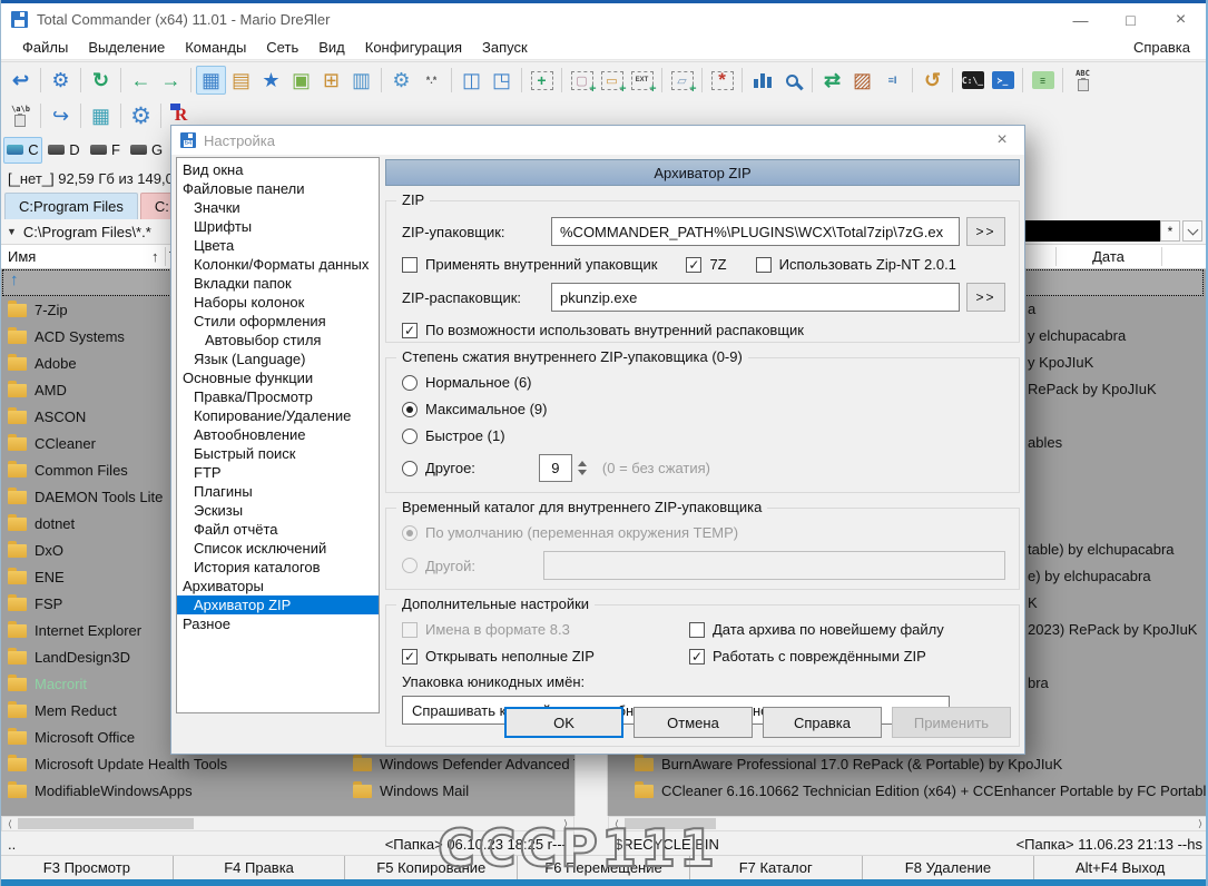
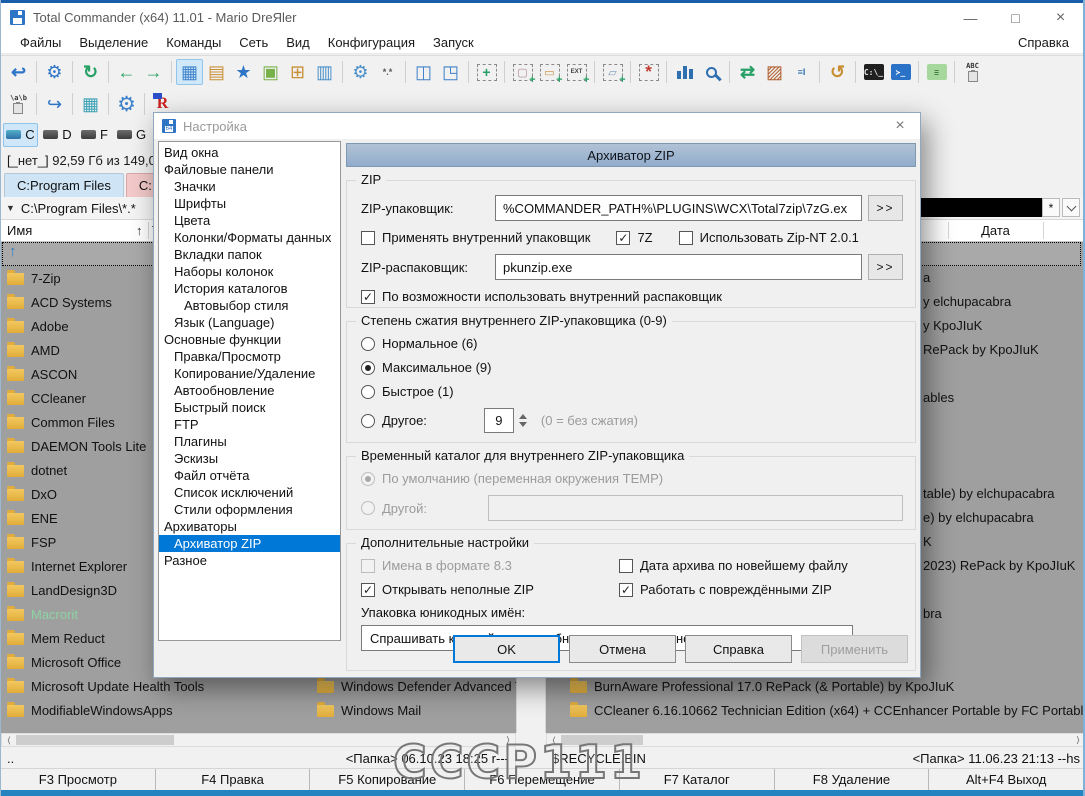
  Total Commander (x64) 11.01 - Mario DreЯler
  —
  □
  ×
  Файлы
  Выделение
  Команды
  Сеть
  Вид
  Конфигурация
  Запуск
  Справка
  ↩
  ⚙
  ↻
  ←
  →
  ▦
  ▤
  ★
  ▣
  ⊞
  ▥
  ⚙
  *.*
  ◫
  ◳
  +
  ▢
  +
  ▭
  +
  +
  ▱
  +
  *
  ⇄
  ▨
  ≡I
  ↺
  C:\_
  ≻_
  ≡
  ABC
  \a\b
  ↪
  ▦
  ⚙
  R
  C
  D
  F
  G
  [_нет_] 92,59 Гб из 149,
  C:Program Files
  C:
  ▼
  C:\Program Files\*.*
  *
  Имя
  ↑
  Дата
  ↑
  7-Zip
  ACD Systems
  Adobe
  AMD
  ASCON
  CCleaner
  Common Files
  DAEMON Tools Lite
  dotnet
  DxO
  ENE
  FSP
  Internet Explorer
  LandDesign3D
  Macrorit
  Mem Reduct
  Microsoft Office
  Microsoft Update Health Tools
  ModifiableWindowsApps
  Windows Defender Advanced
  Windows Mail
  a
  y elchupacabra
  y KpoJIuK
  RePack by KpoJIuK
  ables
  table) by elchupacabra
  e) by elchupacabra
  K
  2023) RePack by KpoJIuK
  bra
  BurnAware Professional 17.0 RePack (& Portable) by KpoJIuK
  CCleaner 6.16.10662 Technician Edition (x64) + CCEnhancer Portable by FC Portabl
  〈
  〉
  〈
  〉
  ..
  <Папка> 06.10.23 18:25 r---
  $RECYCLE.BIN
  <Папка> 11.06.23 21:13 --hs
  F3 Просмотр
  F4 Правка
  F5 Копирование
  F6 Перемещение
  F7 Каталог
  F8 Удаление
  Alt+F4 Выход
  СССР111
  Настройка
  ×
  Вид окна
  Файловые панели
  Значки
  Шрифты
  Цвета
  Колонки/Форматы данных
  Вкладки папок
  Наборы колонок
- Стили оформления
+ История каталогов
  Автовыбор стиля
  Язык (Language)
  Основные функции
  Правка/Просмотр
  Копирование/Удаление
  Автообновление
  Быстрый поиск
  FTP
  Плагины
  Эскизы
  Файл отчёта
  Список исключений
- История каталогов
+ Стили оформления
  Архиваторы
  Архиватор ZIP
  Разное
  Архиватор ZIP
  ZIP
  ZIP-упаковщик:
  %COMMANDER_PATH%\PLUGINS\WCX\Total7zip\7zG.ex
  >>
  Применять внутренний упаковщик
  ✓
  7Z
  Использовать Zip-NT 2.0.1
  ZIP-распаковщик:
  pkunzip.exe
  >>
  ✓
  По возможности использовать внутренний распаковщик
  Степень сжатия внутреннего ZIP-упаковщика (0-9)
  Нормальное (6)
  Максимальное (9)
  Быстрое (1)
  Другое:
  9
  (0 = без сжатия)
  Временный каталог для внутреннего ZIP-упаковщика
  По умолчанию (переменная окружения TEMP)
  Другой:
  Дополнительные настройки
  Имена в формате 8.3
  Дата архива по новейшему файлу
  ✓
  Открывать неполные ZIP
  ✓
  Работать с повреждёнными ZIP
  Упаковка юникодных имён:
  OK
  Отмена
  Справка
  Применить
